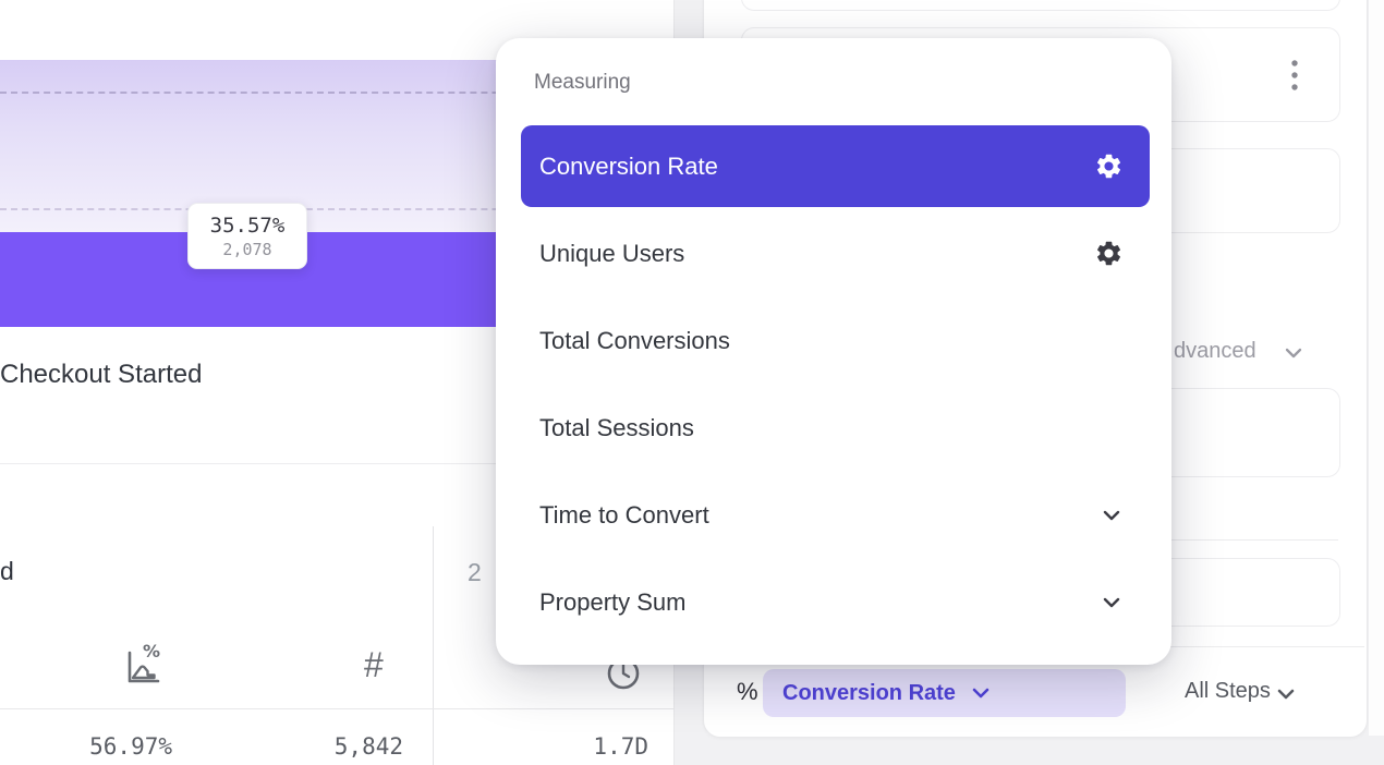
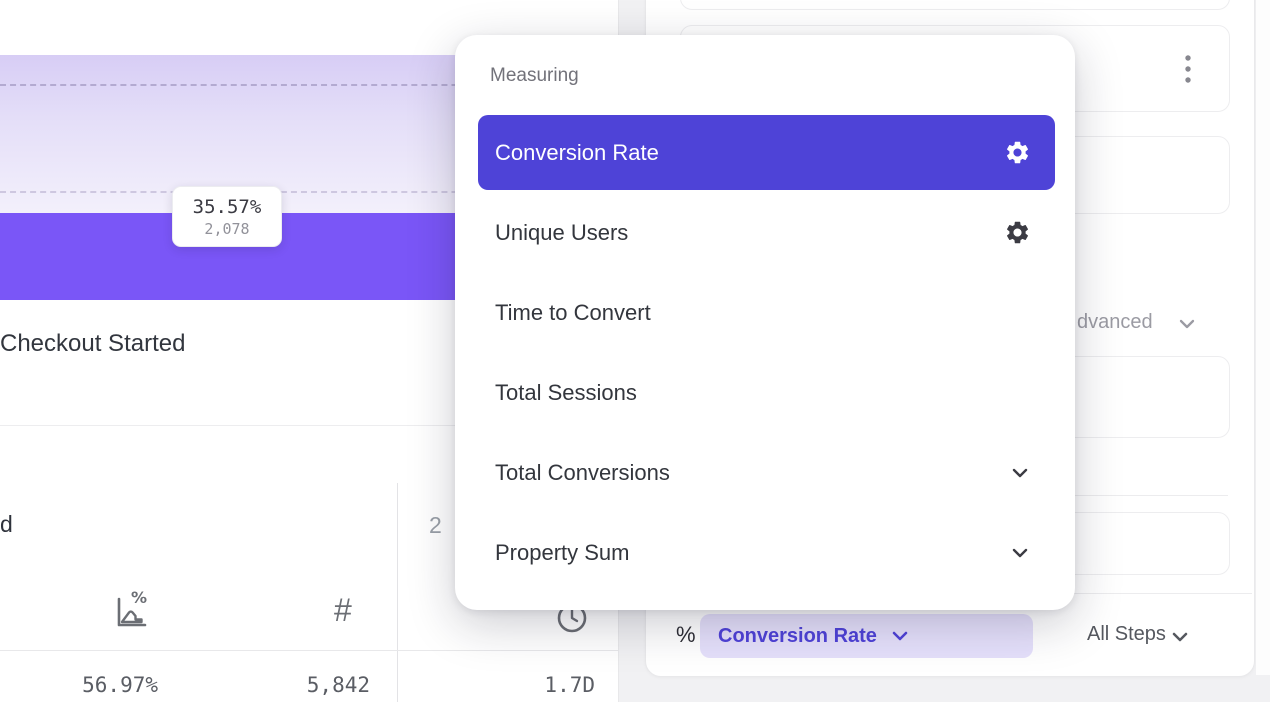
  35.57%
  2,078
  Checkout Started
  d
  2
  %
  #
  56.97%
  5,842
  1.7D
  dvanced
  %
  Conversion Rate
  All Steps
  Measuring
  Conversion Rate
  Unique Users
- Total Conversions
+ Time to Convert
  Total Sessions
- Time to Convert
+ Total Conversions
  Property Sum
